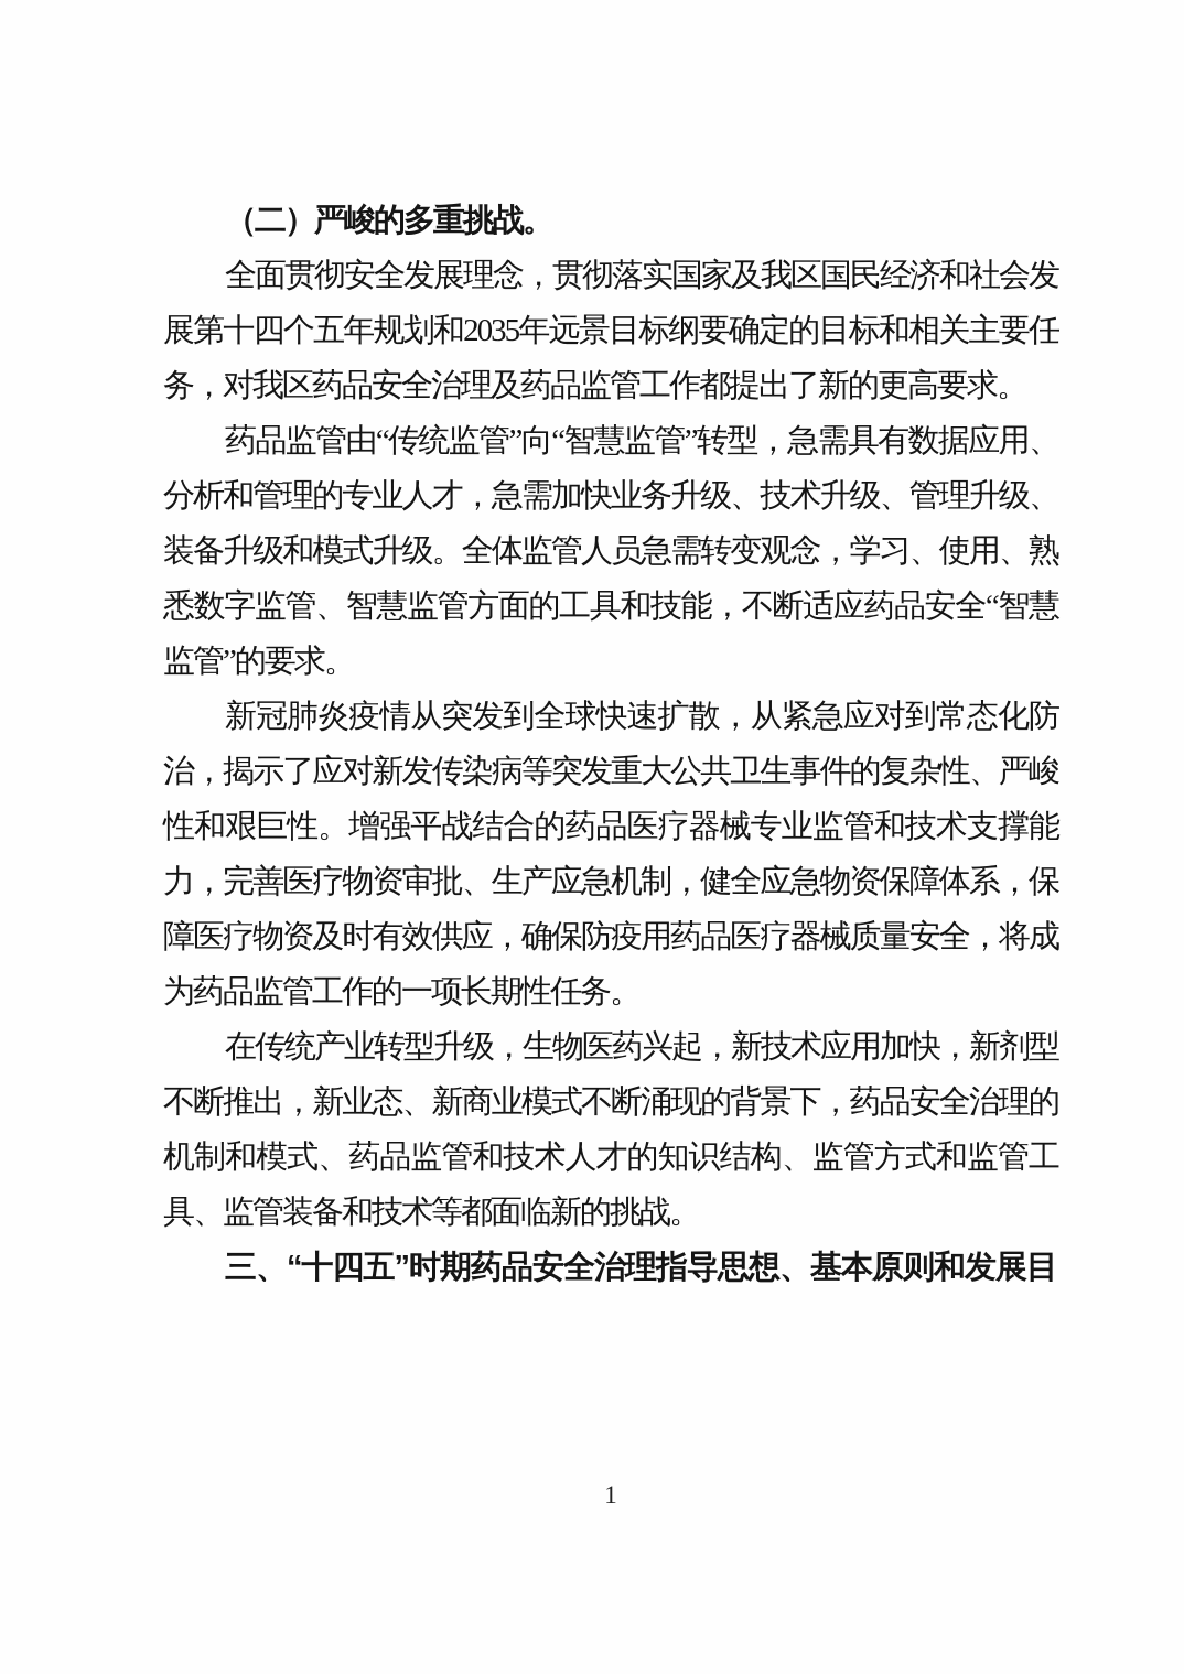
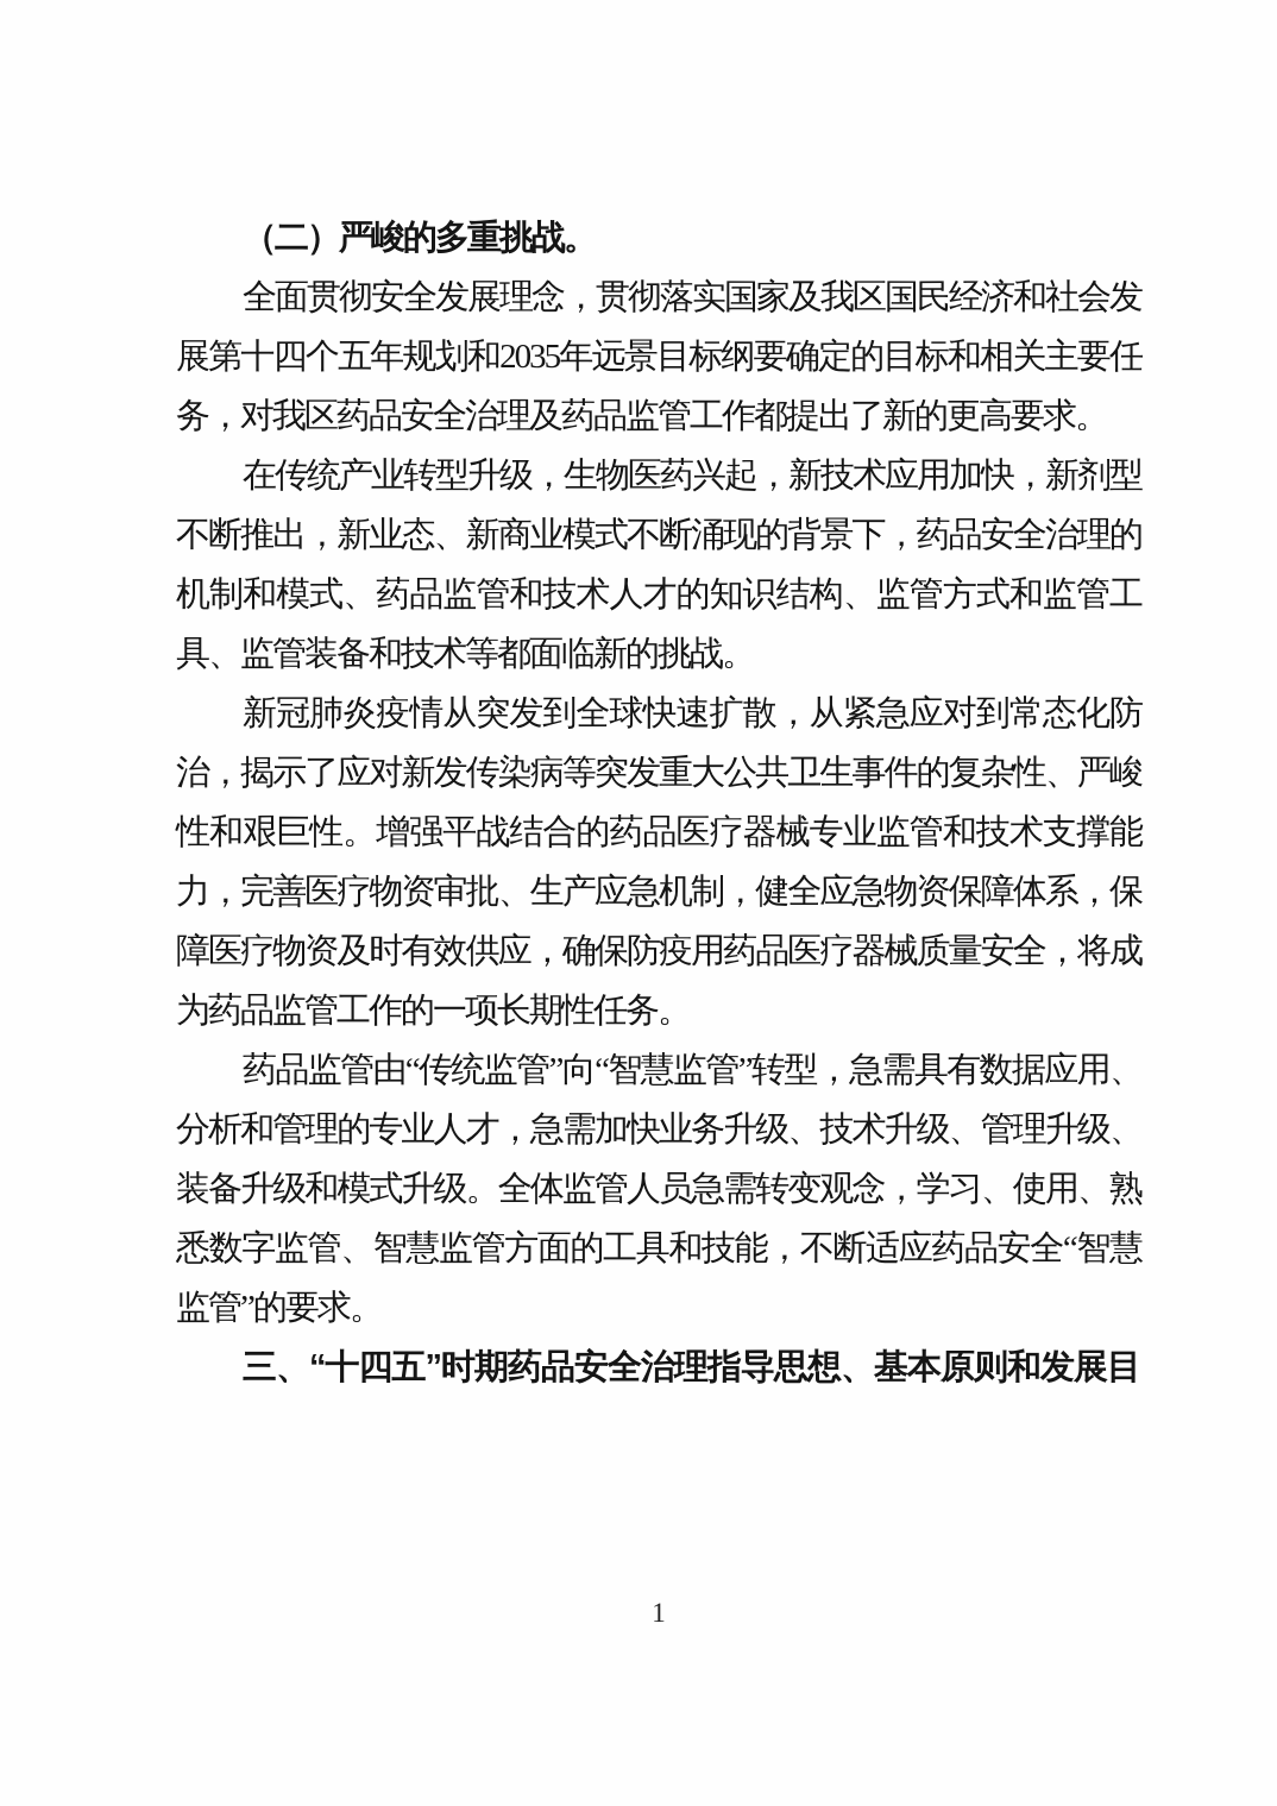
  （二）严峻的多重挑战。
  全面贯彻安全发展理念，贯彻落实国家及我区国民经济和社会发展第十四个五年规划和2035年远景目标纲要确定的目标和相关主要任务，对我区药品安全治理及药品监管工作都提出了新的更高要求。
- 药品监管由“传统监管”向“智慧监管”转型，急需具有数据应用、分析和管理的专业人才，急需加快业务升级、技术升级、管理升级、装备升级和模式升级。全体监管人员急需转变观念，学习、使用、熟悉数字监管、智慧监管方面的工具和技能，不断适应药品安全“智慧监管”的要求。
+ 在传统产业转型升级，生物医药兴起，新技术应用加快，新剂型不断推出，新业态、新商业模式不断涌现的背景下，药品安全治理的机制和模式、药品监管和技术人才的知识结构、监管方式和监管工具、监管装备和技术等都面临新的挑战。
  新冠肺炎疫情从突发到全球快速扩散，从紧急应对到常态化防治，揭示了应对新发传染病等突发重大公共卫生事件的复杂性、严峻性和艰巨性。增强平战结合的药品医疗器械专业监管和技术支撑能力，完善医疗物资审批、生产应急机制，健全应急物资保障体系，保障医疗物资及时有效供应，确保防疫用药品医疗器械质量安全，将成为药品监管工作的一项长期性任务。
- 在传统产业转型升级，生物医药兴起，新技术应用加快，新剂型不断推出，新业态、新商业模式不断涌现的背景下，药品安全治理的机制和模式、药品监管和技术人才的知识结构、监管方式和监管工具、监管装备和技术等都面临新的挑战。
+ 药品监管由“传统监管”向“智慧监管”转型，急需具有数据应用、分析和管理的专业人才，急需加快业务升级、技术升级、管理升级、装备升级和模式升级。全体监管人员急需转变观念，学习、使用、熟悉数字监管、智慧监管方面的工具和技能，不断适应药品安全“智慧监管”的要求。
  三、“十四五”时期药品安全治理指导思想、基本原则和发展目
  1
